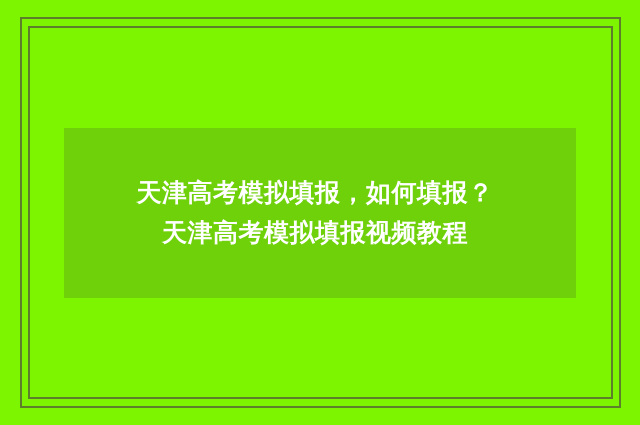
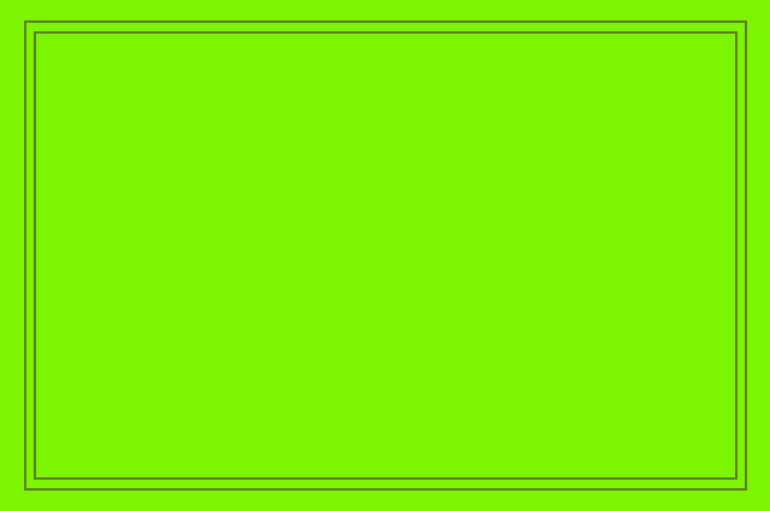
- 天津高考模拟填报，如何填报？
- 天津高考模拟填报视频教程
